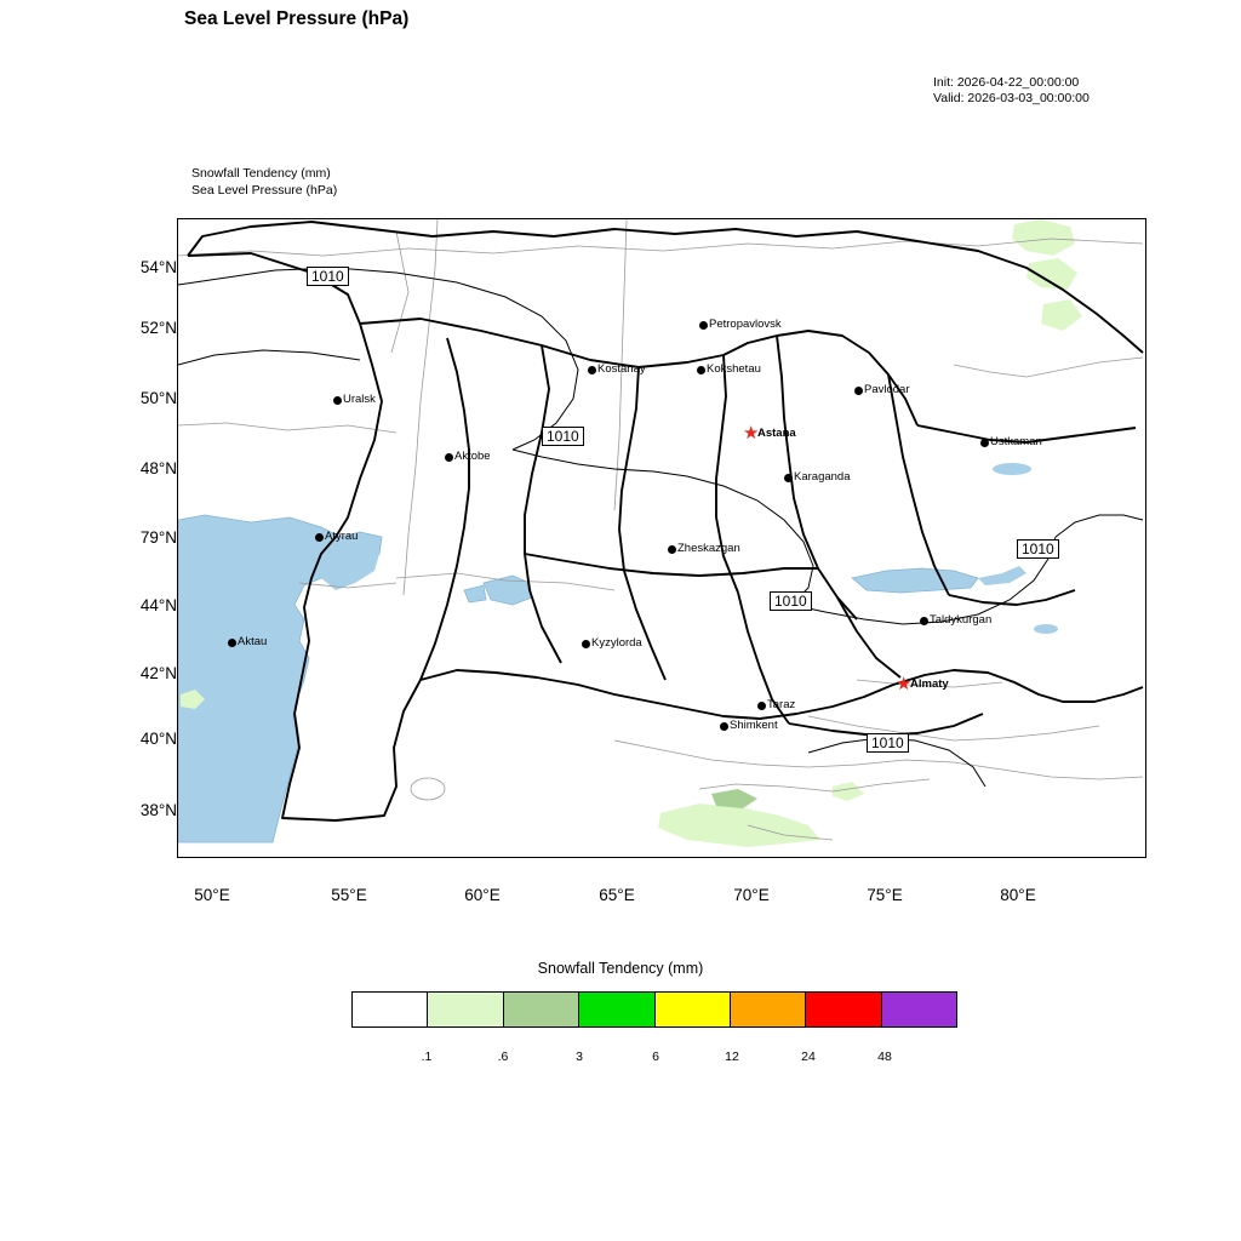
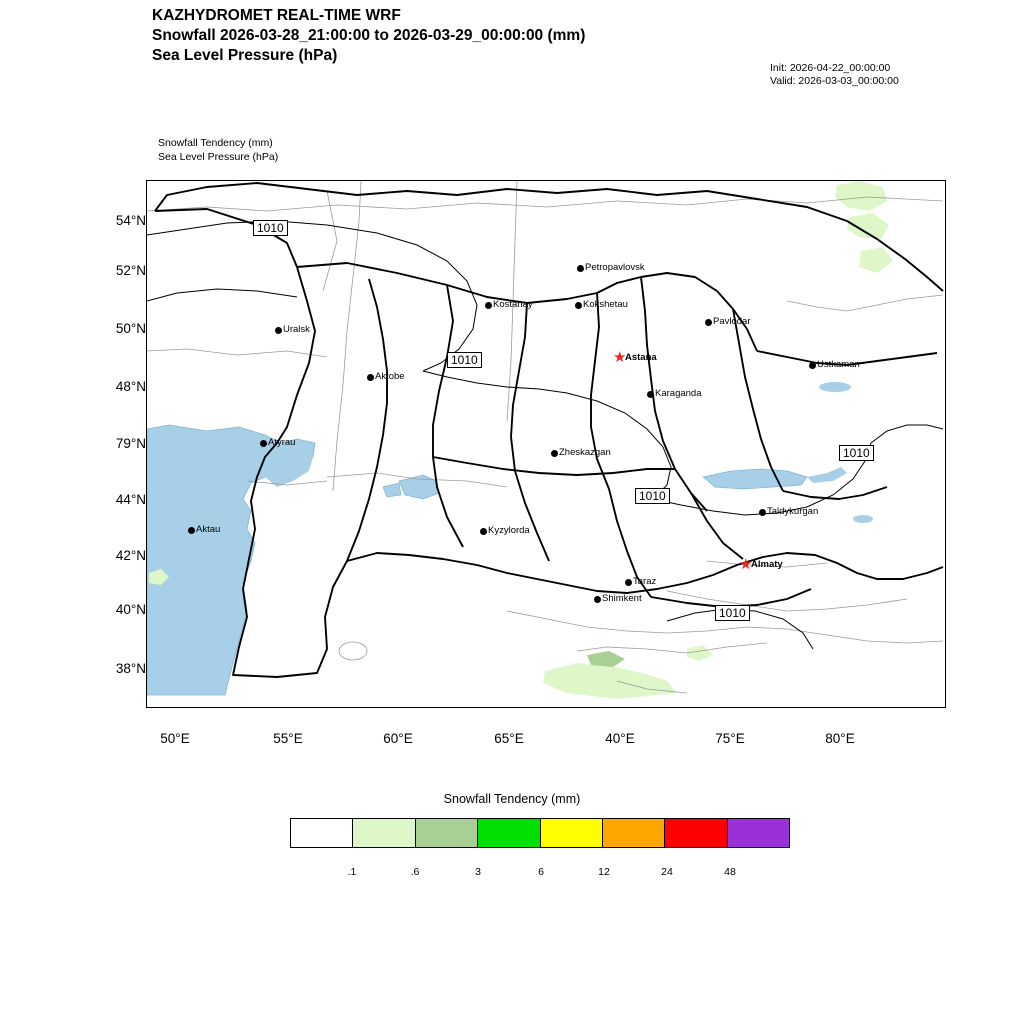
+ KAZHYDROMET REAL-TIME WRF
+ Snowfall 2026-03-28_21:00:00 to 2026-03-29_00:00:00 (mm)
  Sea Level Pressure (hPa)
  Init: 2026-04-22_00:00:00
  Valid: 2026-03-03_00:00:00
  Snowfall Tendency (mm)
  Sea Level Pressure (hPa)
  54°N
  52°N
  50°N
  48°N
  79°N
  44°N
  42°N
  40°N
  38°N
  50°E
  55°E
  60°E
  65°E
- 70°E
+ 40°E
  75°E
  80°E
  1010
  1010
  1010
  1010
  1010
  Petropavlovsk
  Kostanay
  Kokshetau
  Pavlodar
  Uralsk
  Ustkaman
  ★
  Astana
  Aktobe
  Karaganda
  Atyrau
  Zheskazgan
  Taldykurgan
  Aktau
  Kyzylorda
  ★
  Almaty
  Taraz
  Shimkent
  Snowfall Tendency (mm)
  .1
  .6
  3
  6
  12
  24
  48
